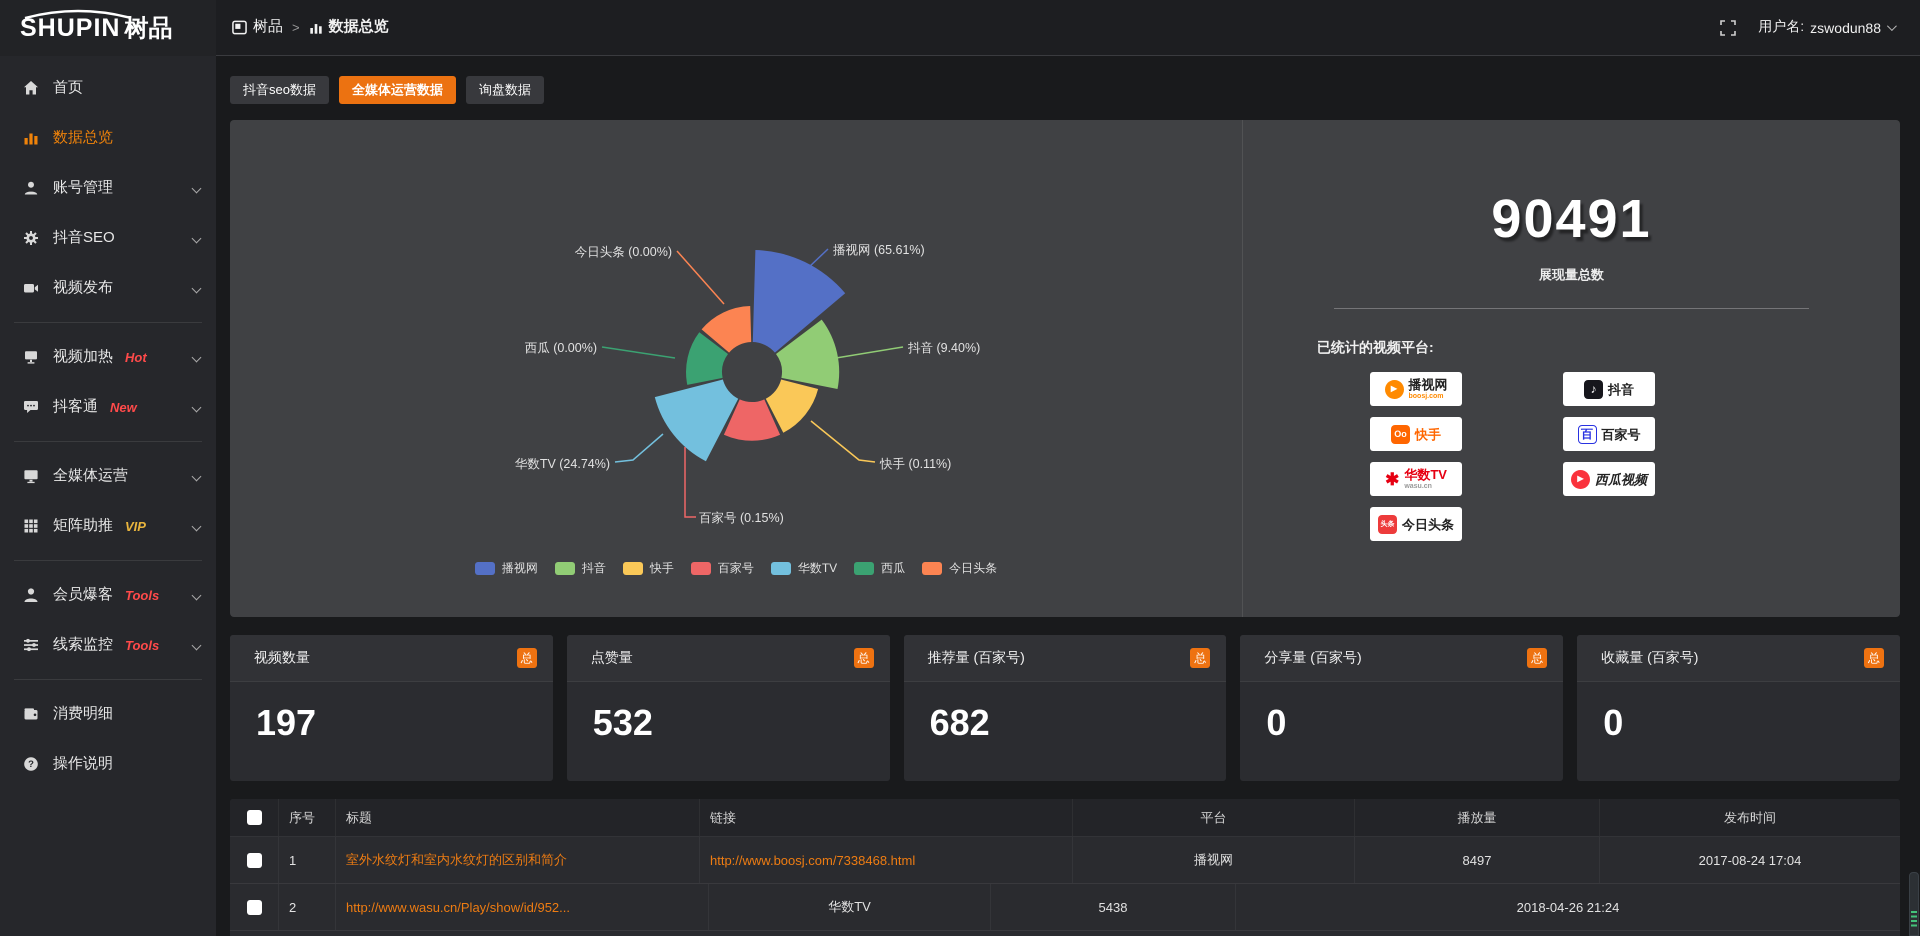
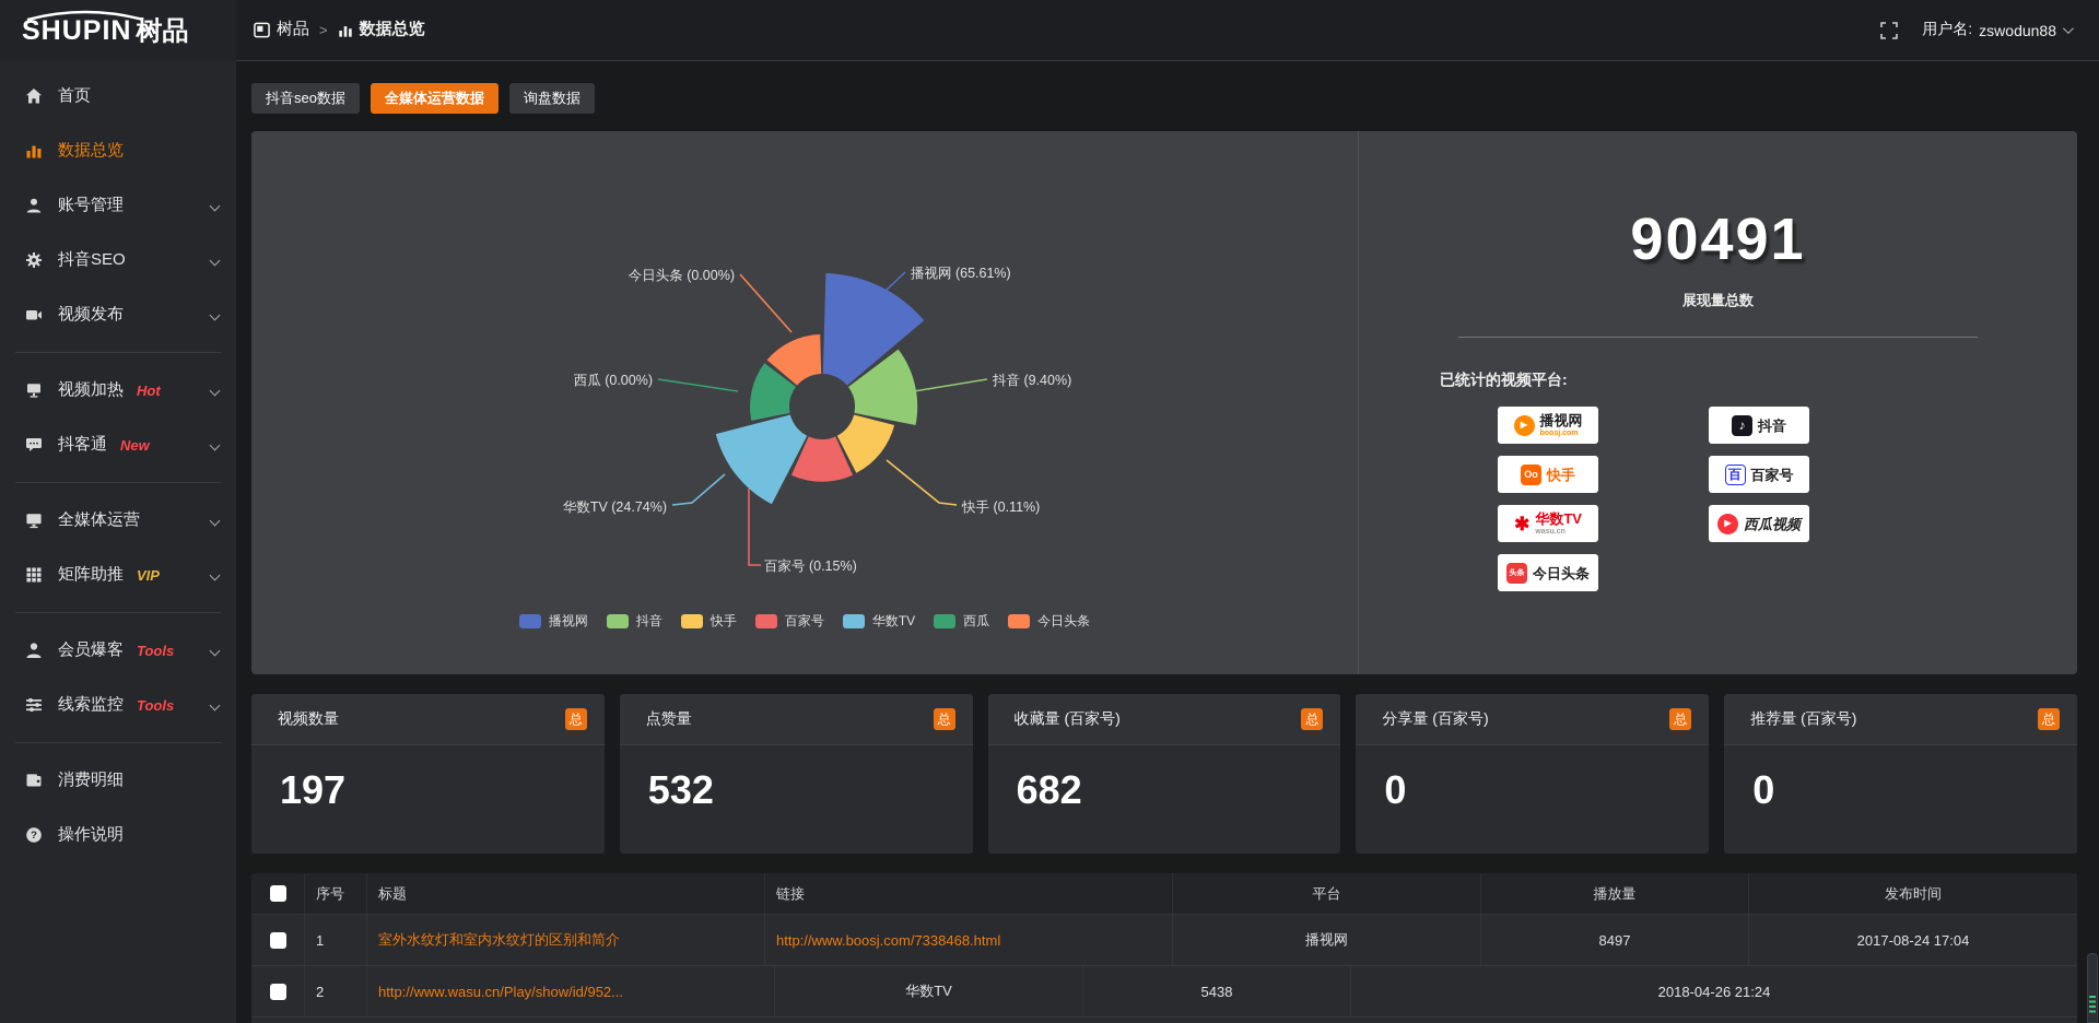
  SHUPIN
  树品
  树品
  >
  数据总览
  用户名:
  zswodun88
  首页
  数据总览
  账号管理
  抖音SEO
  视频发布
  视频加热
  Hot
  抖客通
  New
  全媒体运营
  矩阵助推
  VIP
  会员爆客
  Tools
  线索监控
  Tools
  消费明细
  ?
  操作说明
  抖音seo数据
  全媒体运营数据
  询盘数据
  播视网 (65.61%)
  抖音 (9.40%)
  快手 (0.11%)
  百家号 (0.15%)
  华数TV (24.74%)
  西瓜 (0.00%)
  今日头条 (0.00%)
  播视网
  抖音
  快手
  百家号
  华数TV
  西瓜
  今日头条
  90491
  展现量总数
  已统计的视频平台:
  ▶
  播视网
  Oo
  快手
  ✱
  华数TV
  今日头条
  ♪
  抖音
  百
  百家号
  ▶
  西瓜视频
  视频数量
  总
  197
  点赞量
  总
  532
- 推荐量 (百家号)
+ 收藏量 (百家号)
  总
  682
  分享量 (百家号)
  总
  0
- 收藏量 (百家号)
+ 推荐量 (百家号)
  总
  0
  序号
  标题
  链接
  平台
  播放量
  发布时间
  1
  室外水纹灯和室内水纹灯的区别和简介
  http://www.boosj.com/7338468.html
  播视网
  8497
  2017-08-24 17:04
  2
  http://www.wasu.cn/Play/show/id/952...
  华数TV
  5438
  2018-04-26 21:24
